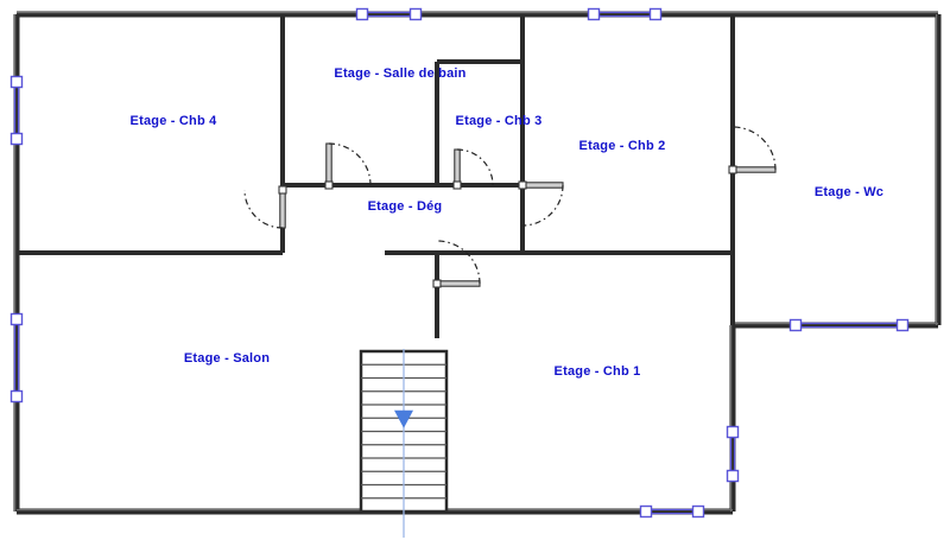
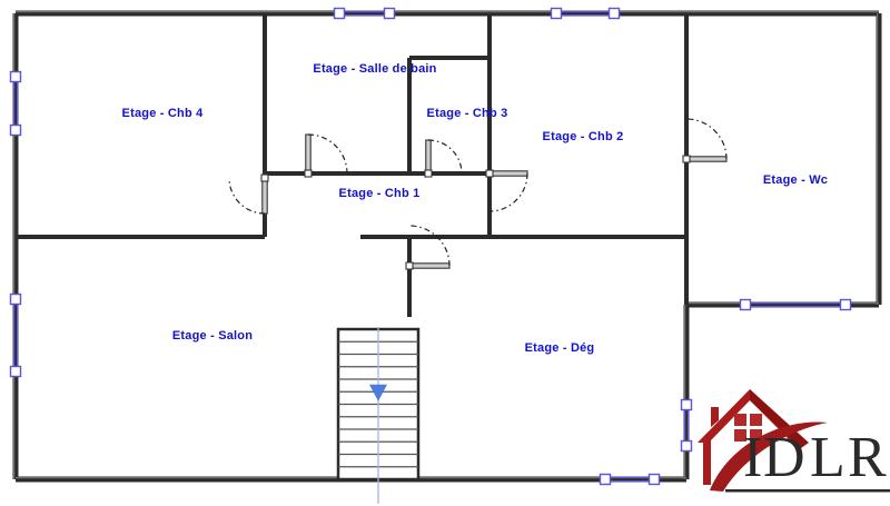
  Etage - Chb 4
  Etage - Salle de bain
  Etage - Chb 3
  Etage - Chb 2
  Etage - Wc
- Etage - Dég
+ Etage - Chb 1
  Etage - Salon
- Etage - Chb 1
+ Etage - Dég
+ I
+ L
+ R
